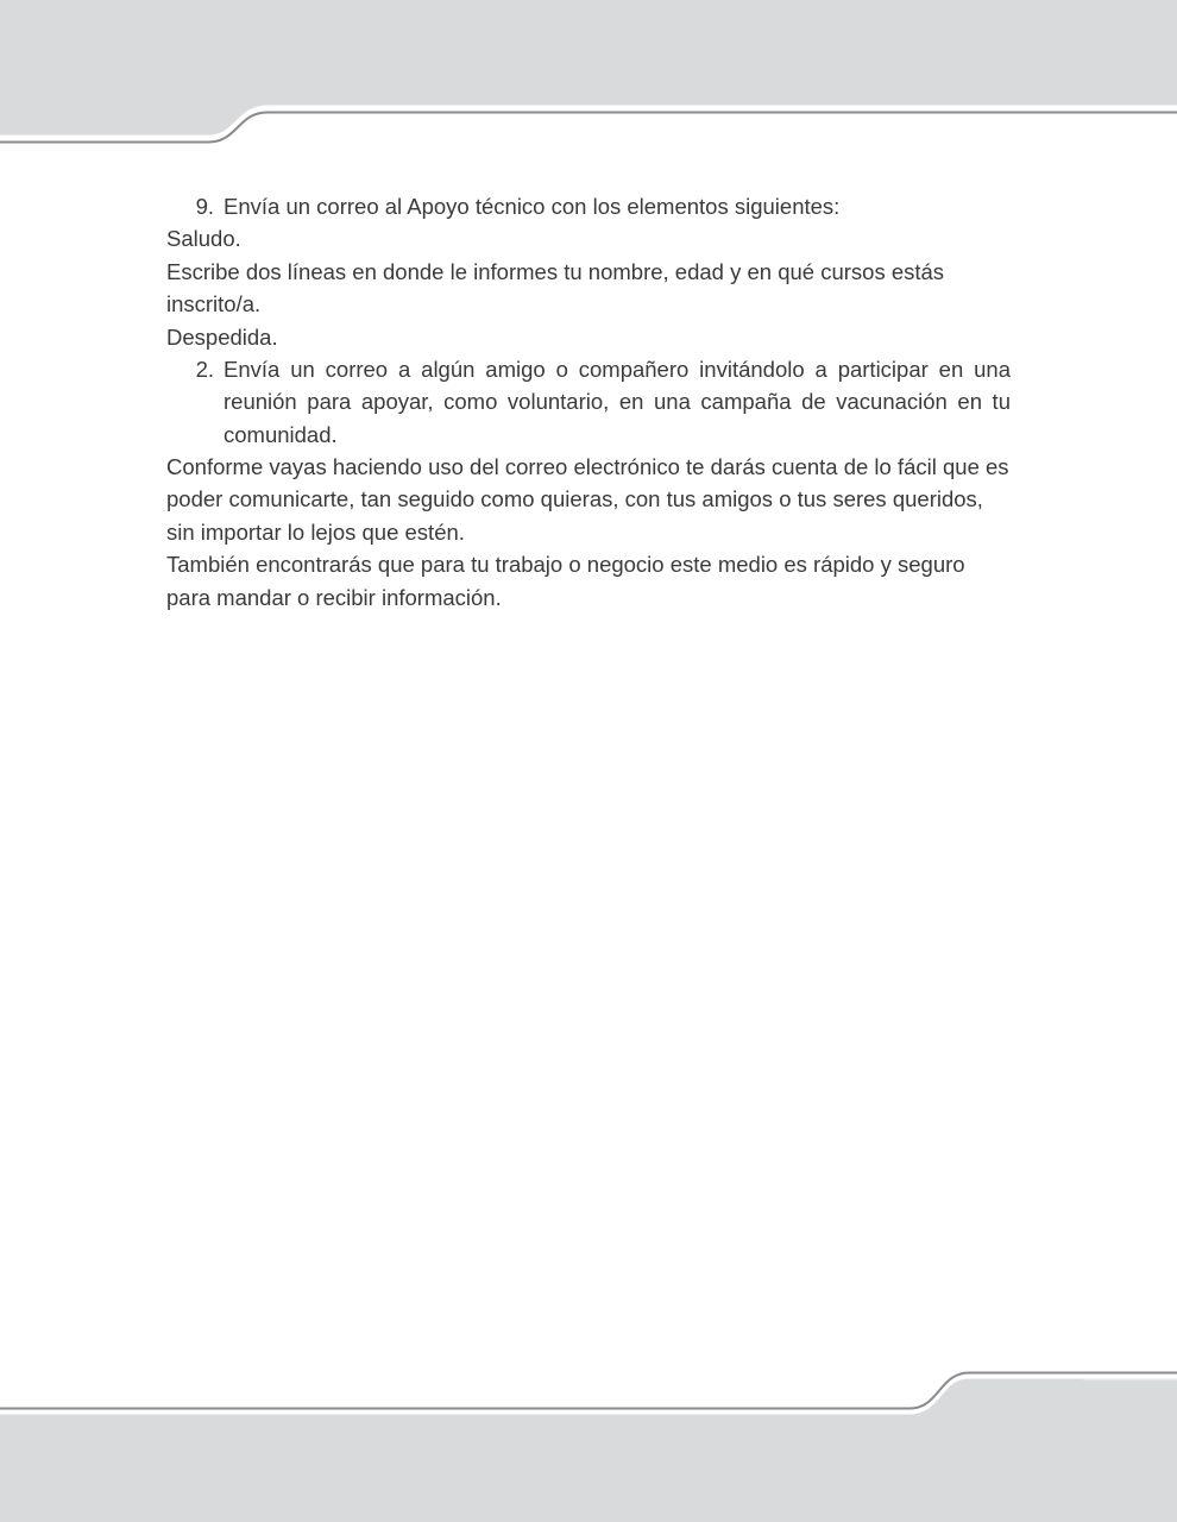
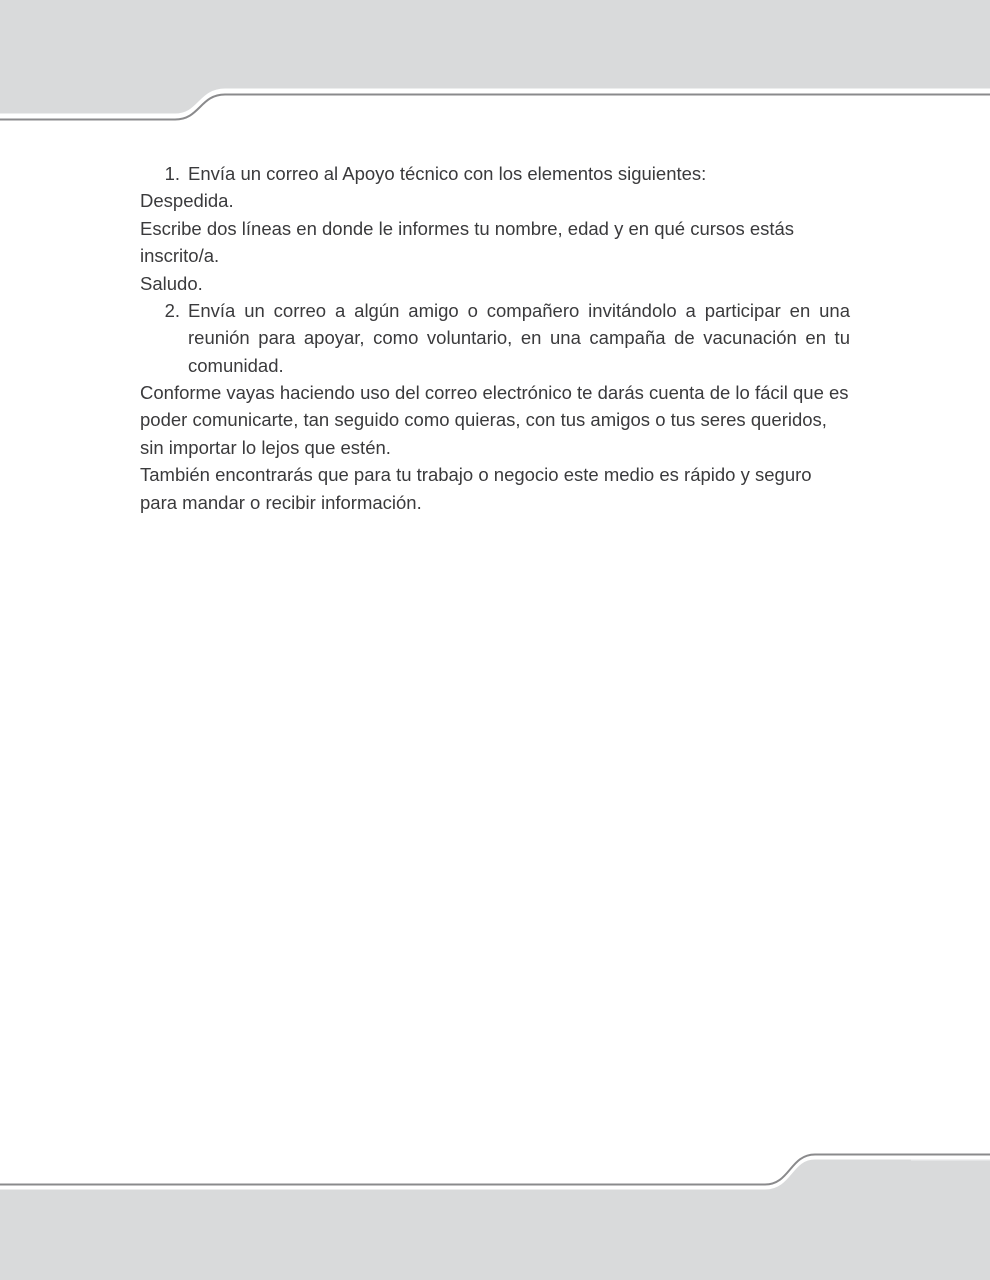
- 9.
+ 1.
  Envía un correo al Apoyo técnico con los elementos siguientes:
- Saludo.
+ Despedida.
  Escribe dos líneas en donde le informes tu nombre, edad y en qué cursos estás inscrito/a.
- Despedida.
+ Saludo.
  2.
  Envía un correo a algún amigo o compañero invitándolo a participar en una reunión para apoyar, como voluntario, en una campaña de vacunación en tu comunidad.
  Conforme vayas haciendo uso del correo electrónico te darás cuenta de lo fácil que es poder comunicarte, tan seguido como quieras, con tus amigos o tus seres queridos, sin importar lo lejos que estén.
  También encontrarás que para tu trabajo o negocio este medio es rápido y seguro para mandar o recibir información.
